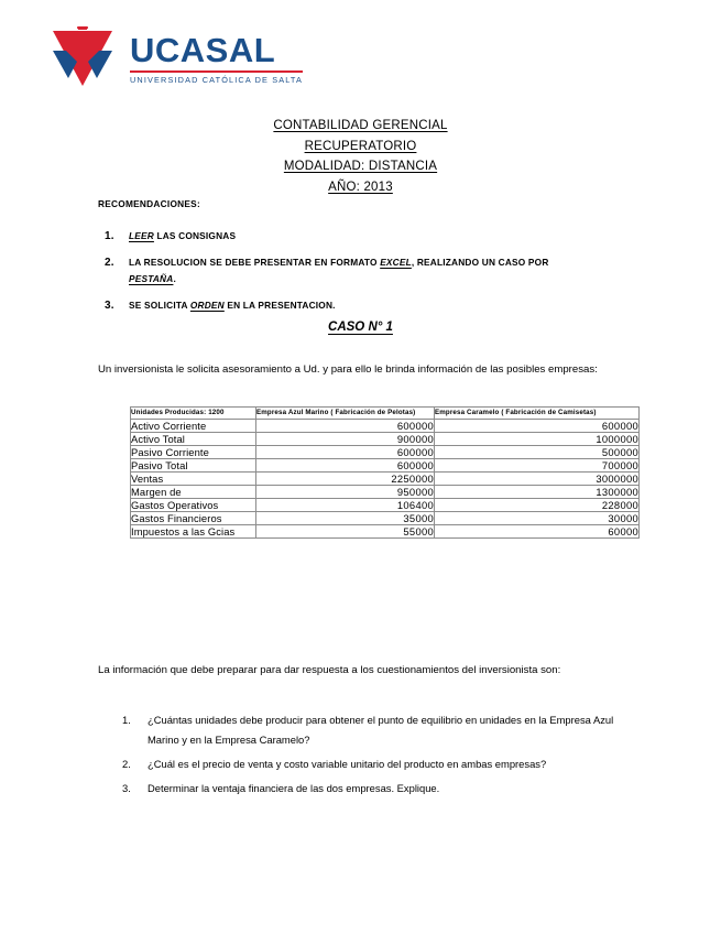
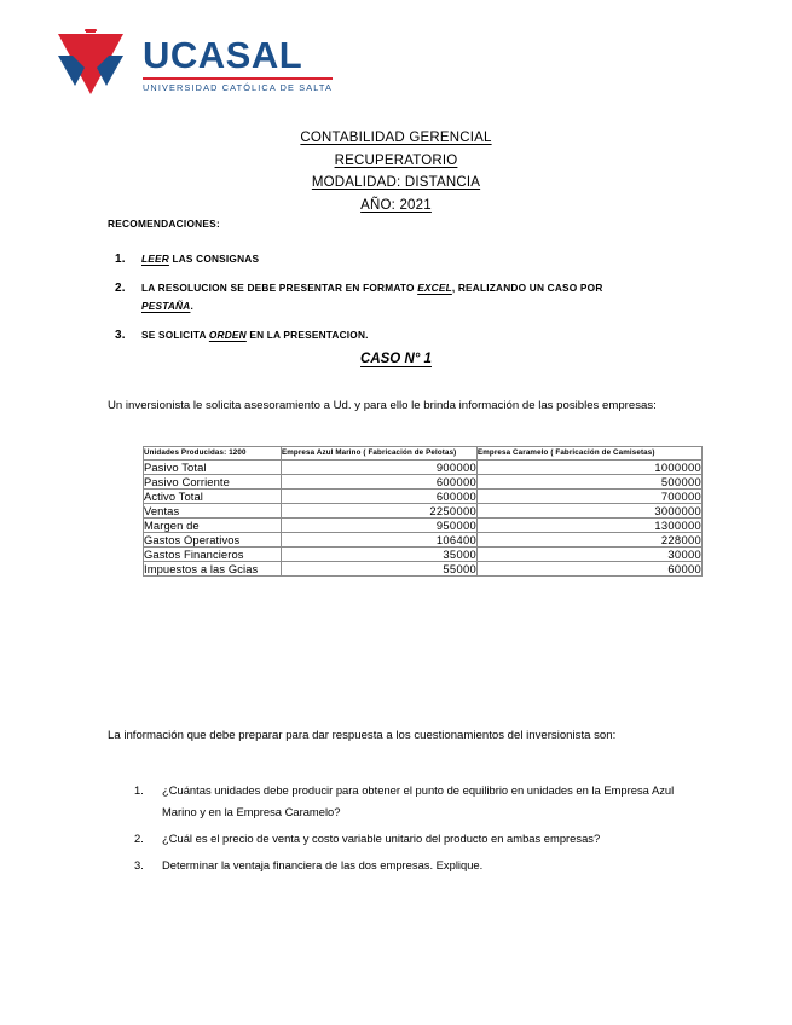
  UCASAL
  UNIVERSIDAD CATÓLICA DE SALTA
  CONTABILIDAD GERENCIAL
  RECUPERATORIO
  MODALIDAD: DISTANCIA
- AÑO: 2013
+ AÑO: 2021
  RECOMENDACIONES:
  1.
  LEER LAS CONSIGNAS
  2.
  LA RESOLUCION SE DEBE PRESENTAR EN FORMATO EXCEL, REALIZANDO UN CASO POR
  PESTAÑA.
  3.
  SE SOLICITA ORDEN EN LA PRESENTACION.
  CASO N° 1
  Un inversionista le solicita asesoramiento a Ud. y para ello le brinda información de las posibles empresas:
- Activo Corriente	600000	600000
- Activo Total	900000	1000000
+ Pasivo Total	900000	1000000
  Pasivo Corriente	600000	500000
- Pasivo Total	600000	700000
+ Activo Total	600000	700000
  Ventas	2250000	3000000
  Margen de	950000	1300000
  Gastos Operativos	106400	228000
  Gastos Financieros	35000	30000
  Impuestos a las Gcias	55000	60000
  La información que debe preparar para dar respuesta a los cuestionamientos del inversionista son:
  1.
  ¿Cuántas unidades debe producir para obtener el punto de equilibrio en unidades en la Empresa Azul Marino y en la Empresa Caramelo?
  2.
  ¿Cuál es el precio de venta y costo variable unitario del producto en ambas empresas?
  3.
  Determinar la ventaja financiera de las dos empresas. Explique.
